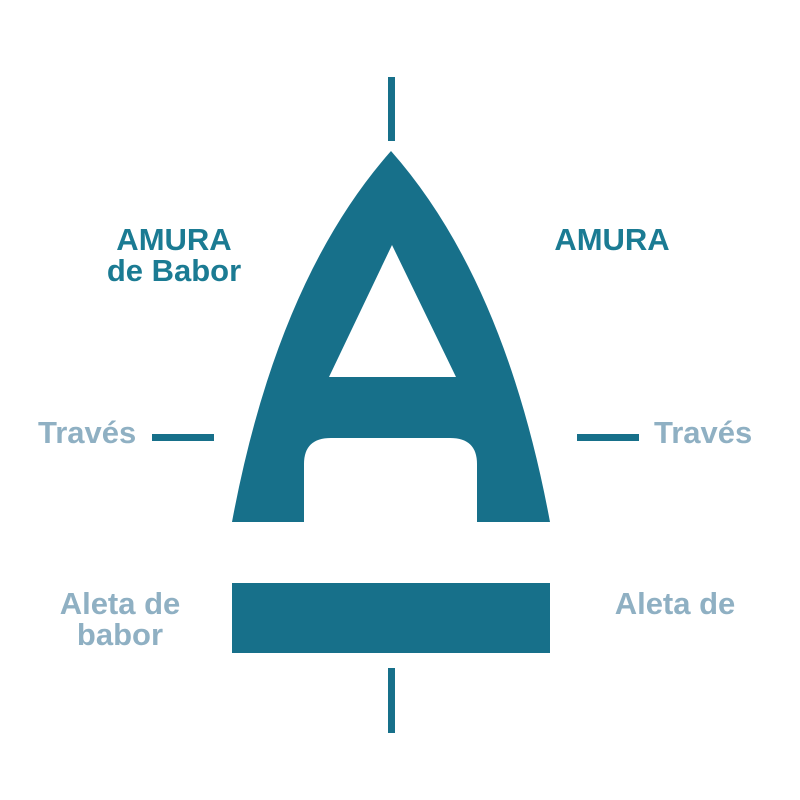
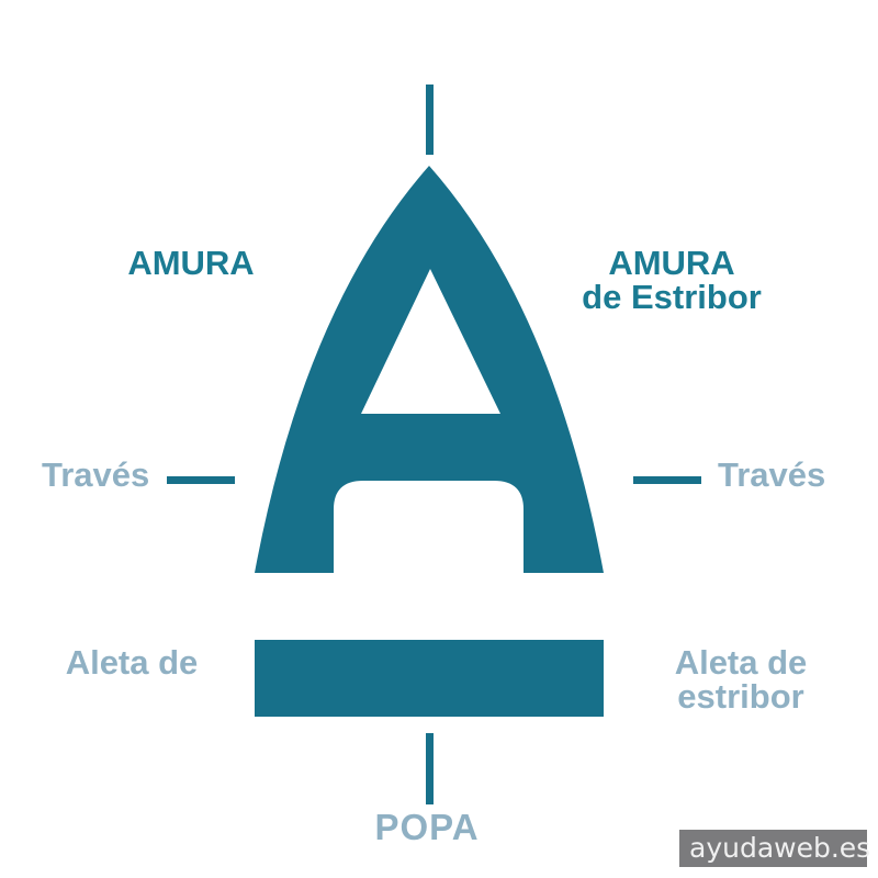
  AMURA
- de Babor
  AMURA
+ de Estribor
  Través
  Través
  Aleta de
- babor
  Aleta de
+ estribor
+ POPA
+ ayudaweb.es
